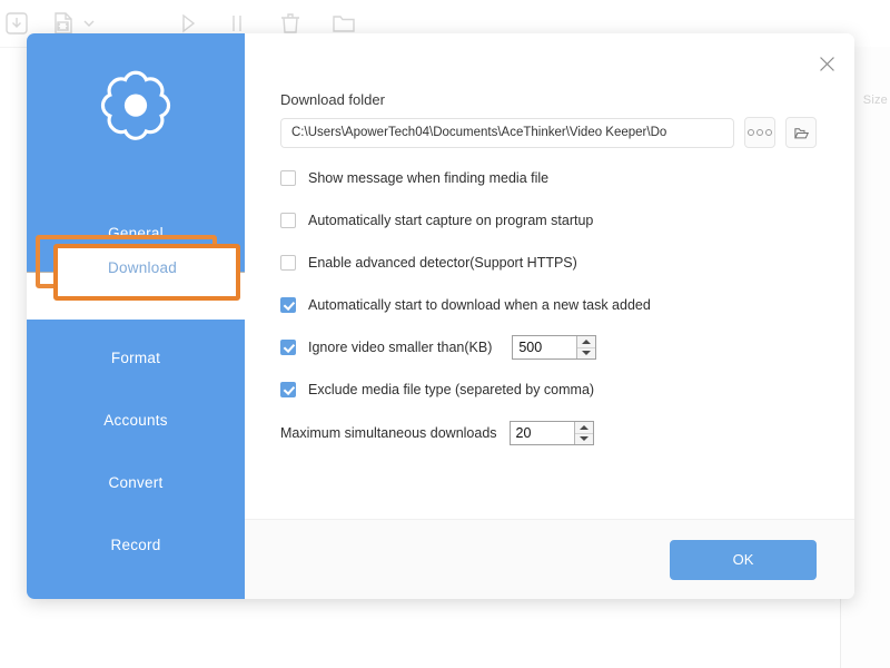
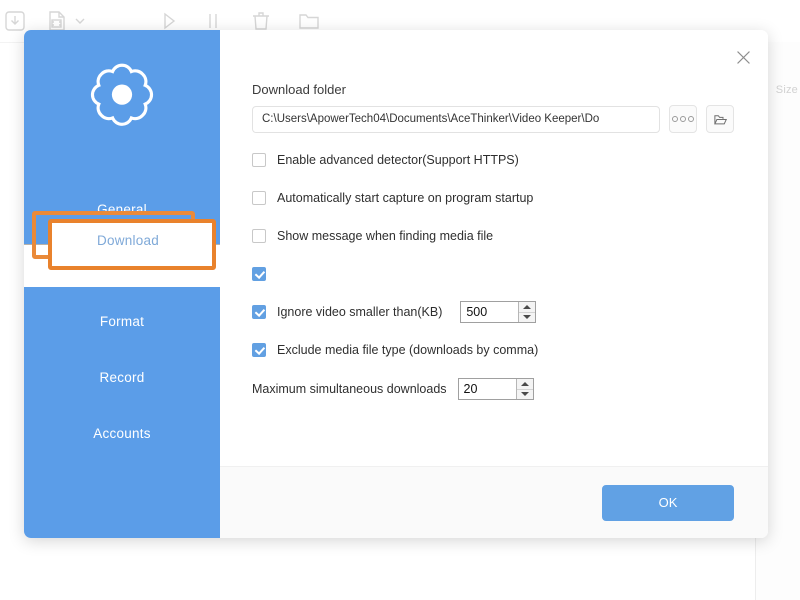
  Size
  General
  Format
- Accounts
+ Record
- Convert
- Record
+ Accounts
  Download folder
  C:\Users\ApowerTech04\Documents\AceThinker\Video Keeper\Do
- Show message when finding media file
+ Enable advanced detector(Support HTTPS)
  Automatically start capture on program startup
- Enable advanced detector(Support HTTPS)
+ Show message when finding media file
- Automatically start to download when a new task added
  Ignore video smaller than(KB)
  500
- Exclude media file type (separeted by comma)
+ Exclude media file type (downloads by comma)
  Maximum simultaneous downloads
  20
  OK
  Download
